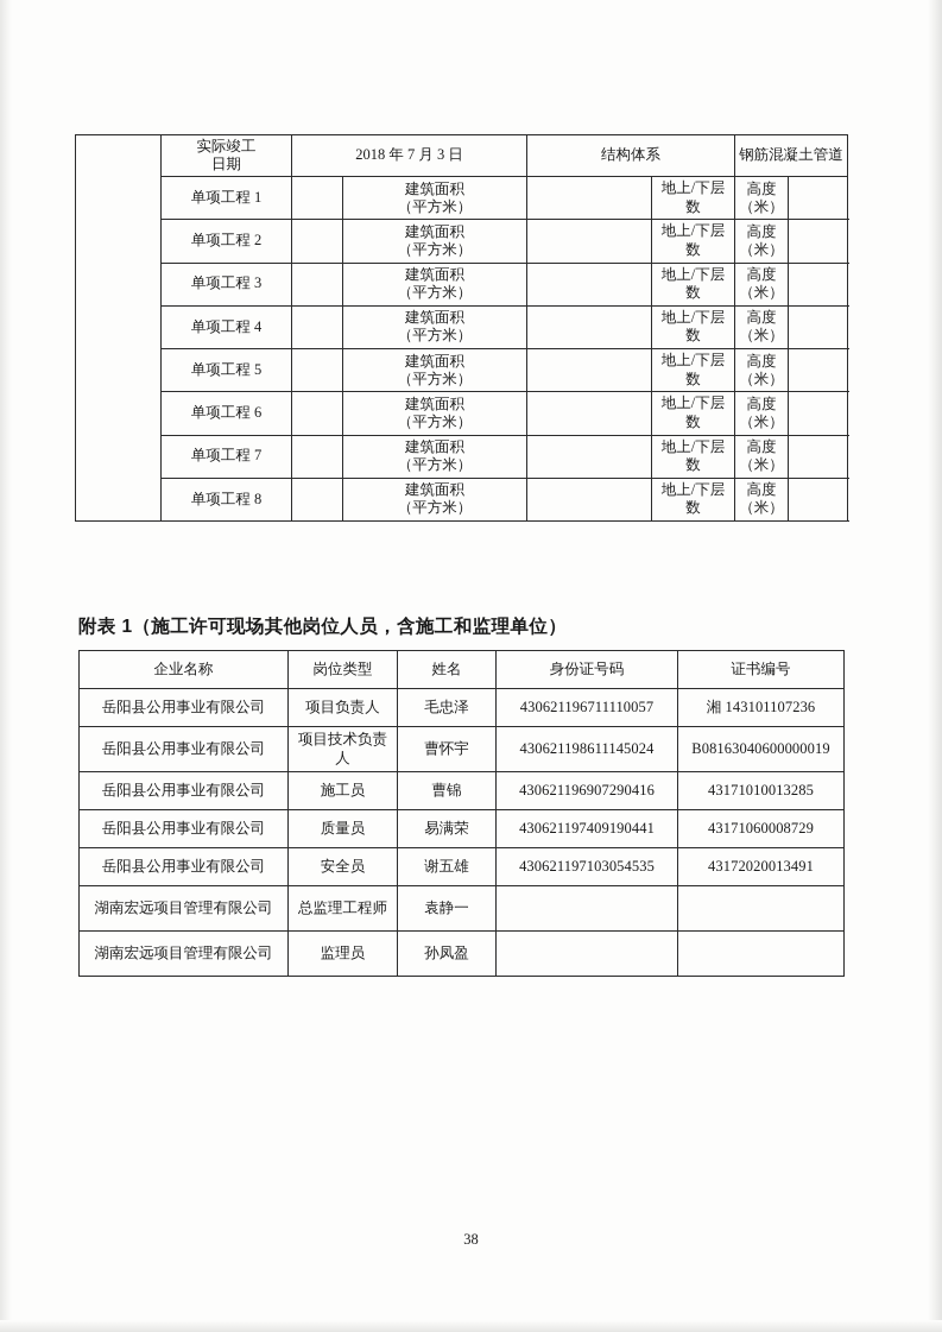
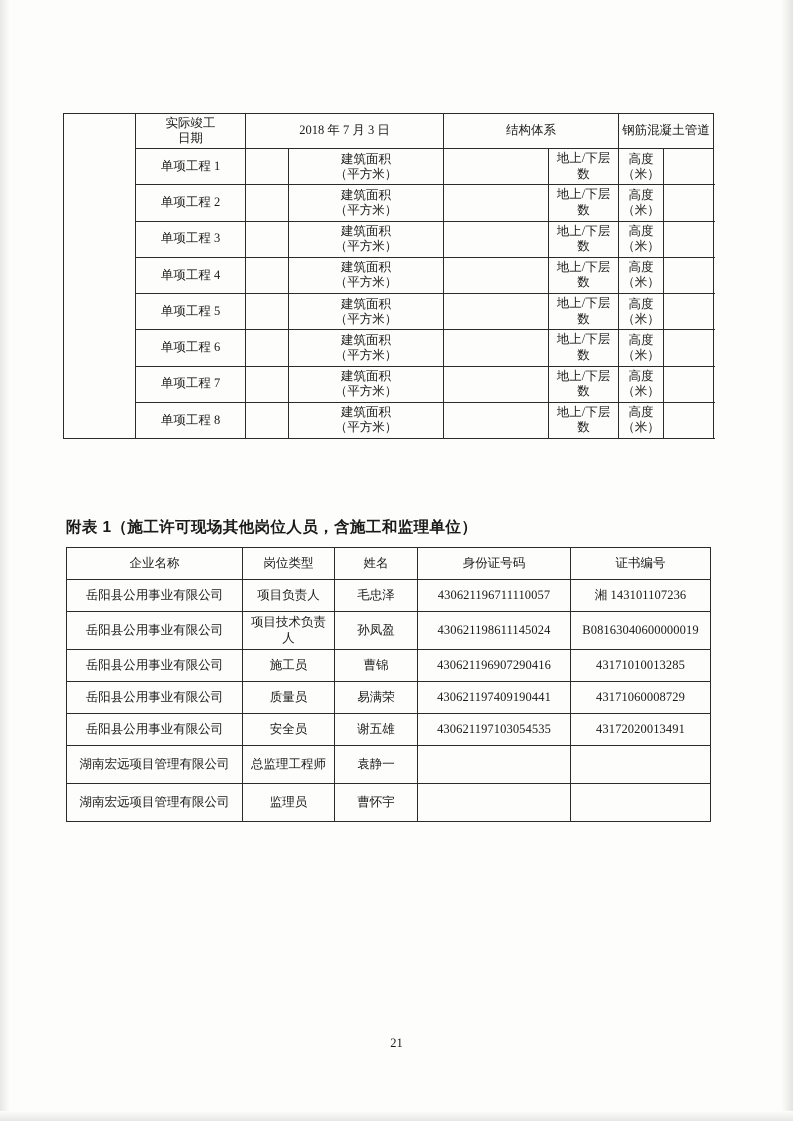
  	实际竣工日期	2018 年 7 月 3 日	结构体系	钢筋混凝土管道
  单项工程 1		建筑面积（平方米）		地上/下层数	高度（米）
  单项工程 2		建筑面积（平方米）		地上/下层数	高度（米）
  单项工程 3		建筑面积（平方米）		地上/下层数	高度（米）
  单项工程 4		建筑面积（平方米）		地上/下层数	高度（米）
  单项工程 5		建筑面积（平方米）		地上/下层数	高度（米）
  单项工程 6		建筑面积（平方米）		地上/下层数	高度（米）
  单项工程 7		建筑面积（平方米）		地上/下层数	高度（米）
  单项工程 8		建筑面积（平方米）		地上/下层数	高度（米）
  附表 1（施工许可现场其他岗位人员，含施工和监理单位）
  企业名称	岗位类型	姓名	身份证号码	证书编号
  岳阳县公用事业有限公司	项目负责人	毛忠泽	430621196711110057	湘 143101107236
- 岳阳县公用事业有限公司	项目技术负责人	曹怀宇	430621198611145024	B08163040600000019
+ 岳阳县公用事业有限公司	项目技术负责人	孙凤盈	430621198611145024	B08163040600000019
  岳阳县公用事业有限公司	施工员	曹锦	430621196907290416	43171010013285
  岳阳县公用事业有限公司	质量员	易满荣	430621197409190441	43171060008729
  岳阳县公用事业有限公司	安全员	谢五雄	430621197103054535	43172020013491
  湖南宏远项目管理有限公司	总监理工程师	袁静一
- 湖南宏远项目管理有限公司	监理员	孙凤盈
+ 湖南宏远项目管理有限公司	监理员	曹怀宇
- 38
+ 21
